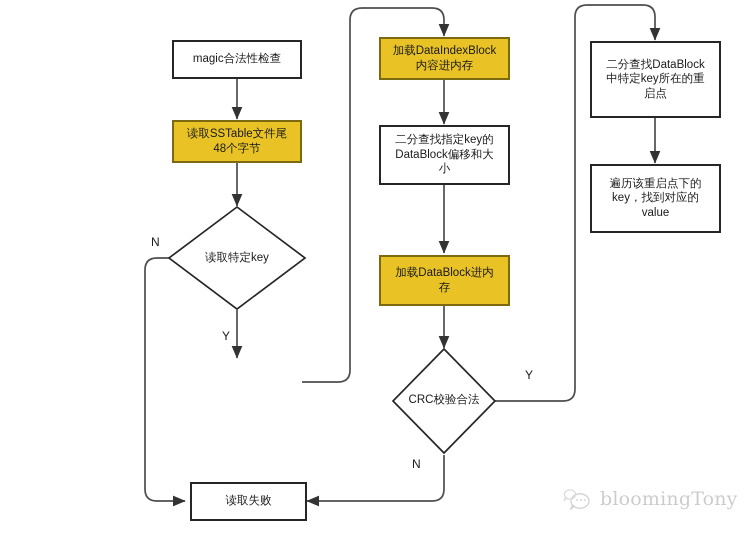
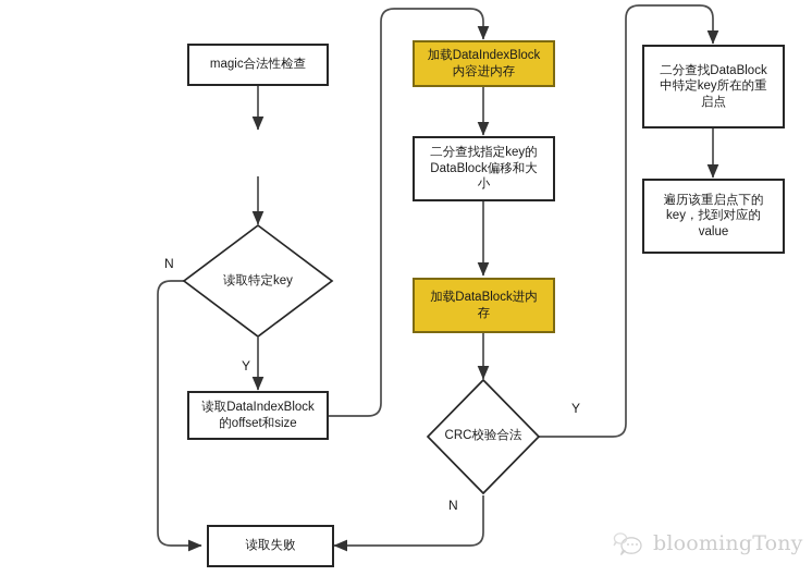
  magic合法性检查
- 读取SSTable文件尾
- 48个字节
  读取特定key
+ 读取DataIndexBlock
+ 的offset和size
  加载DataIndexBlock
  内容进内存
  二分查找指定key的
  DataBlock偏移和大
  小
  加载DataBlock进内
  存
  CRC校验合法
  二分查找DataBlock
  中特定key所在的重
  启点
  遍历该重启点下的
  key，找到对应的
  value
  读取失败
  N
  Y
  Y
  N
  bloomingTony
